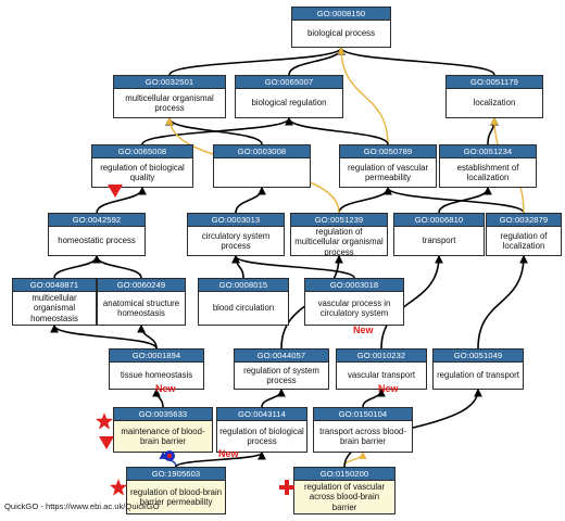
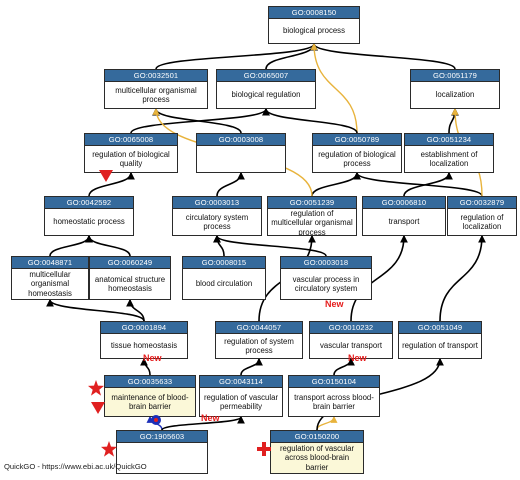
  GO:0008150
  biological process
  GO:0032501
  multicellular organismal process
  GO:0065007
  biological regulation
  GO:0051179
  localization
  GO:0065008
  regulation of biological quality
  GO:0003008
  GO:0050789
- regulation of vascular permeability
+ regulation of biological process
  GO:0051234
  establishment of localization
  GO:0042592
  homeostatic process
  GO:0003013
  circulatory system process
  GO:0051239
  regulation of multicellular organismal process
  GO:0006810
  transport
  GO:0032879
  regulation of localization
  GO:0048871
  multicellular organismal homeostasis
  GO:0060249
  anatomical structure homeostasis
  GO:0008015
  blood circulation
  GO:0003018
  vascular process in circulatory system
  GO:0001894
  tissue homeostasis
  GO:0044057
  regulation of system process
  GO:0010232
  vascular transport
  GO:0051049
  regulation of transport
  GO:0035633
  maintenance of blood-brain barrier
  GO:0043114
- regulation of biological process
+ regulation of vascular permeability
  GO:0150104
  transport across blood-brain barrier
  GO:1905603
- regulation of blood-brain barrier permeability
  GO:0150200
  regulation of vascular across blood-brain barrier
  New
  New
  New
  New
  QuickGO - https://www.ebi.ac.uk/QuickGO
